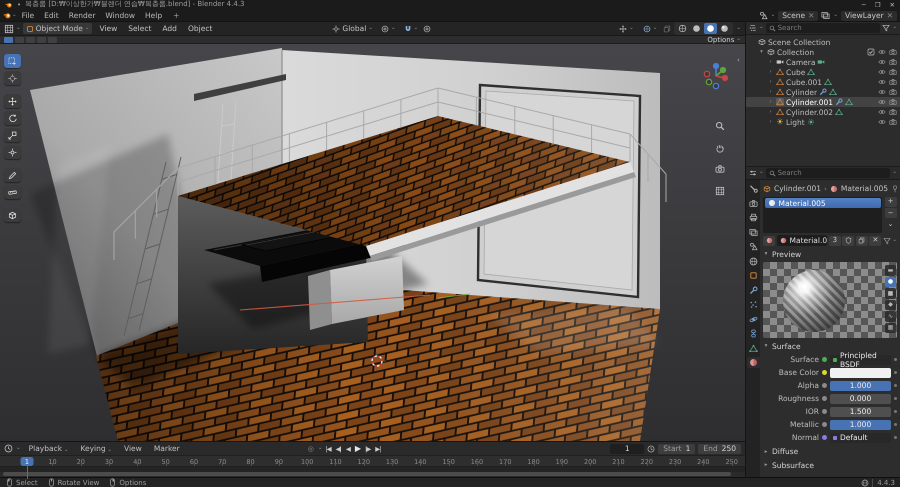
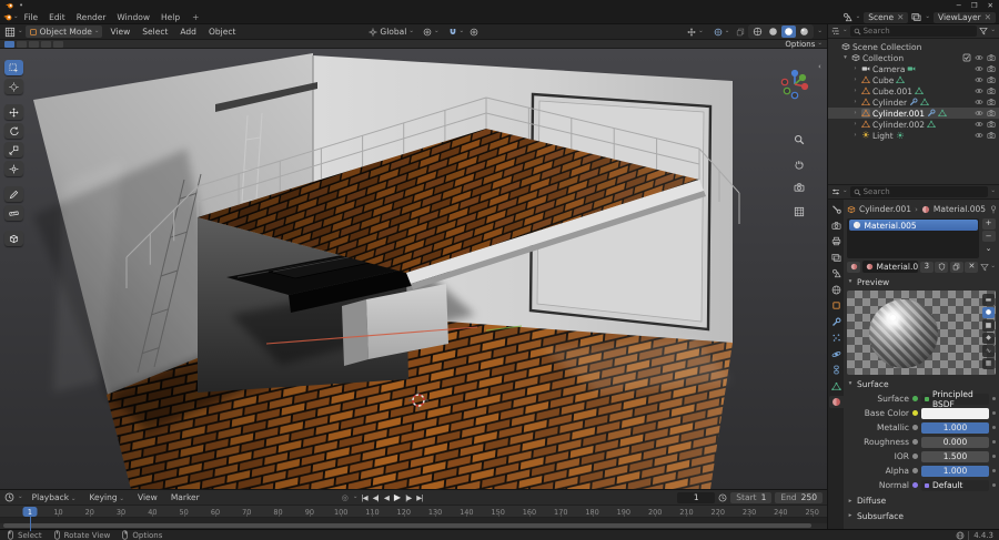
  •
- 복층룸 [D:₩이상한가₩블렌더 연습₩복층룸.blend] - Blender 4.4.3
  ─
  ❐
  ✕
  File
  Edit
  Render
  Window
  Help
  +
  Scene
  ✕
  ViewLayer
  ✕
  Object Mode
  View
  Select
  Add
  Object
  Global
  Options
  ‹
  Playback
  Keying
  View
  Marker
  ◎
  |◀
  ◀|
  ◀
  ▶
  |▶
  ▶|
  1
  Start
  1
  End
  250
  10
  20
  30
  40
  50
  60
  70
  80
  90
  100
  110
  120
  130
  140
  150
  160
  170
  180
  190
  200
  210
  220
  230
  240
  250
  1
  Search
  Scene Collection
  Collection
  Camera
  Cube
  Cube.001
  Cylinder
  Cylinder.001
  Cylinder.002
  Light
  Search
  Cylinder.001
  ›
  Material.005
  Material.005
  +
  −
  ⌄
  Material.0
  3
  ✕
  Preview
  Surface
  Surface
  Principled BSDF
  Base Color
- Alpha
+ Metallic
  1.000
  Roughness
  0.000
  IOR
  1.500
- Metallic
+ Alpha
  1.000
  Normal
  Default
  Diffuse
  Subsurface
  Select
  Rotate View
  Options
  4.4.3
